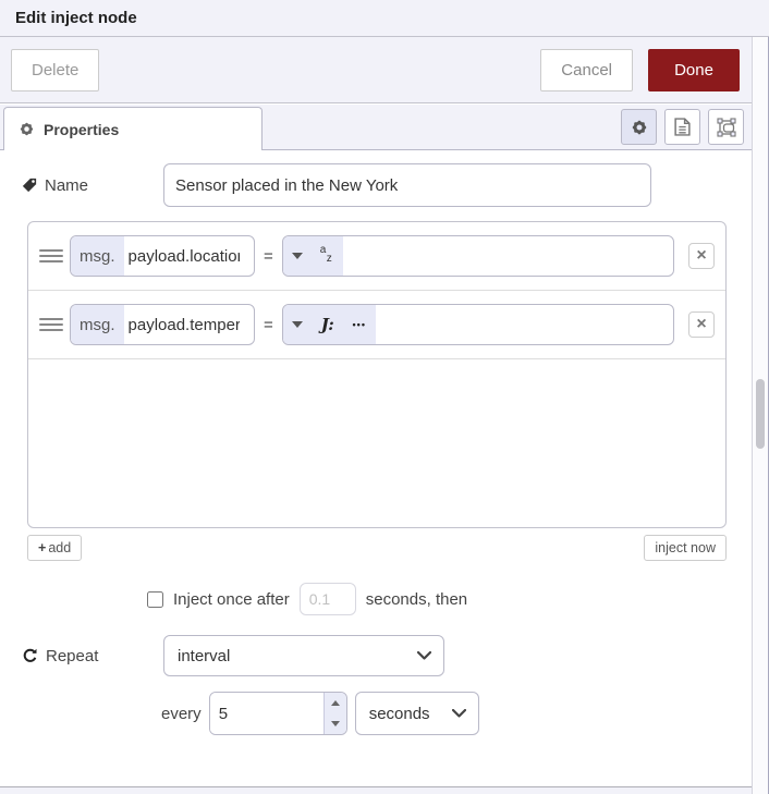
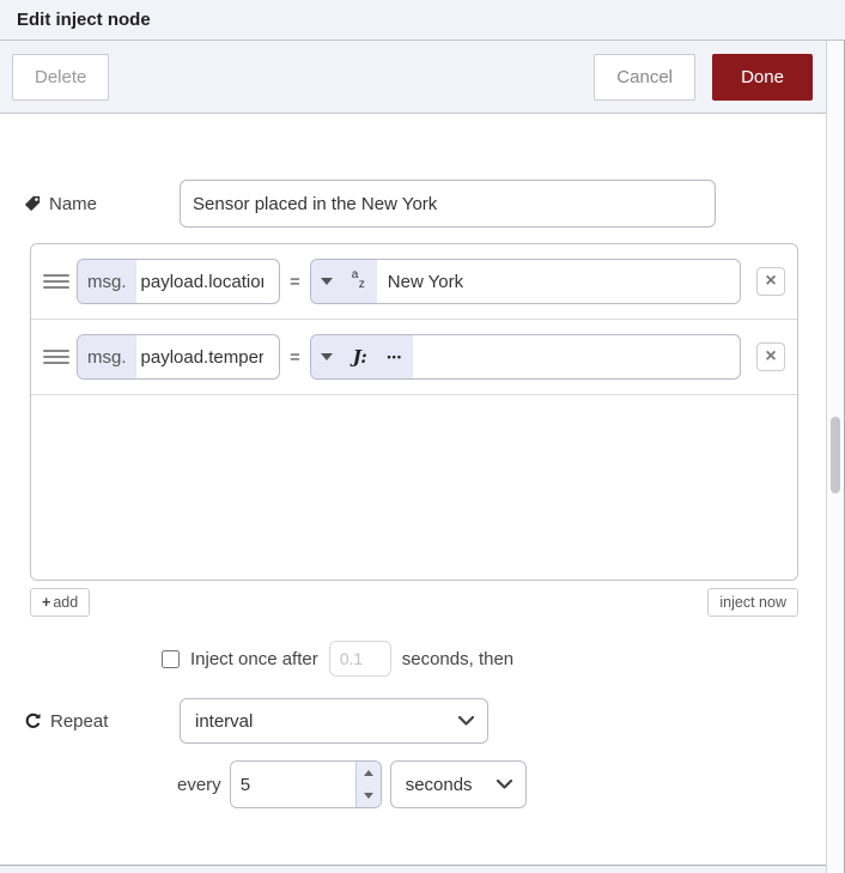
  Edit inject node
  Delete
  Cancel
  Done
- Properties
  Name
  Sensor placed in the New York
  msg.
  payload.locatio
  =
  a
  z
+ New York
  ×
  msg.
  payload.temper
  =
  J:
  •••
  ×
  + add
  inject now
  Inject once after
  0.1
  seconds, then
  Repeat
  interval
  every
  5
  seconds
